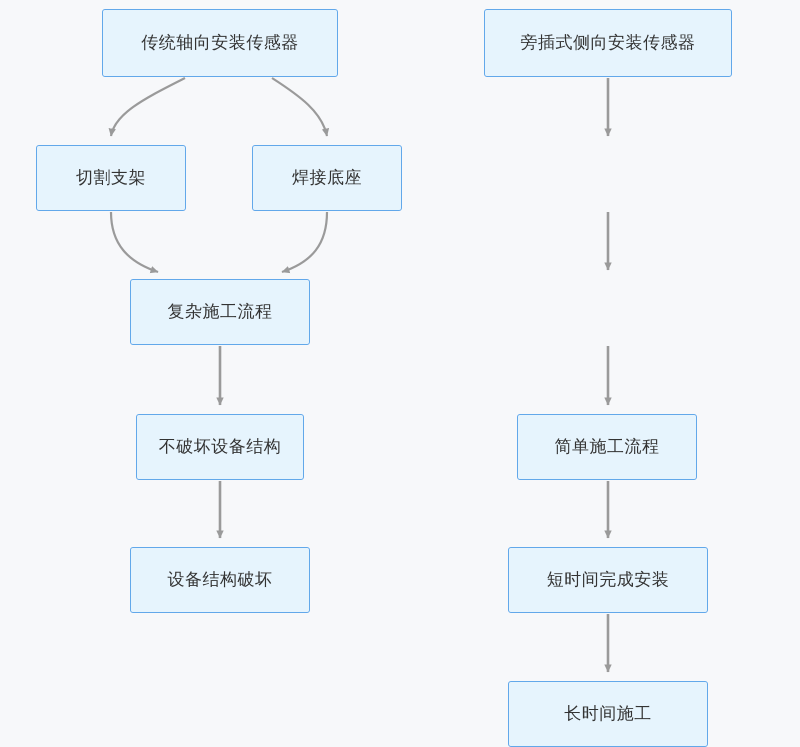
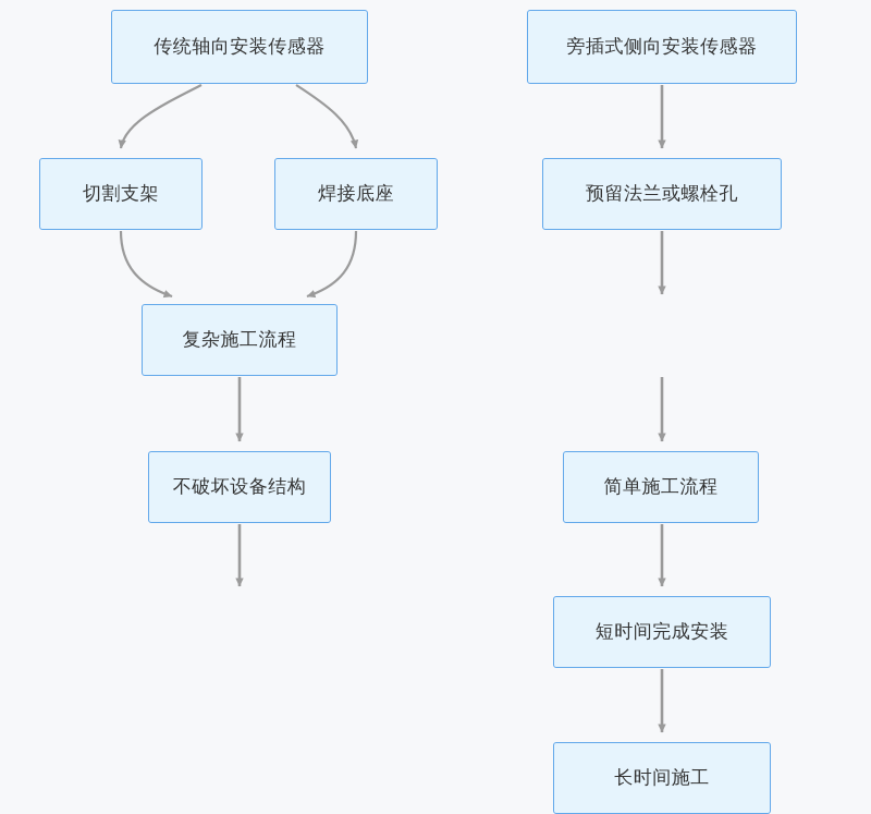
  传统轴向安装传感器
  切割支架
  焊接底座
  复杂施工流程
  不破坏设备结构
- 设备结构破坏
  旁插式侧向安装传感器
+ 预留法兰或螺栓孔
  简单施工流程
  短时间完成安装
  长时间施工
